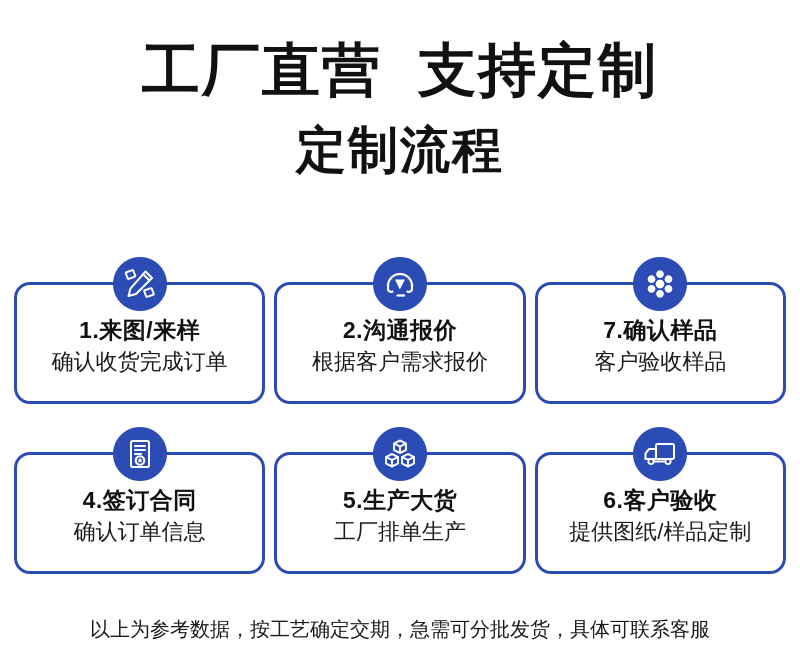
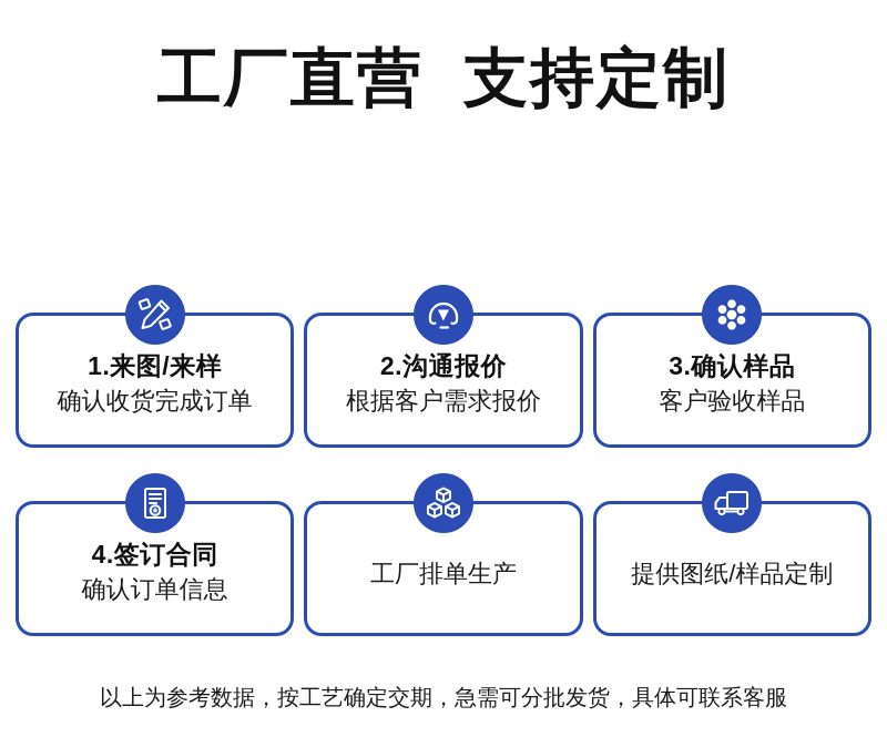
  工厂直营 支持定制
- 定制流程
  1.来图/来样
  确认收货完成订单
  2.沟通报价
  根据客户需求报价
- 7.确认样品
+ 3.确认样品
  客户验收样品
  4.签订合同
  确认订单信息
- 5.生产大货
  工厂排单生产
- 6.客户验收
  提供图纸/样品定制
  以上为参考数据，按工艺确定交期，急需可分批发货，具体可联系客服
